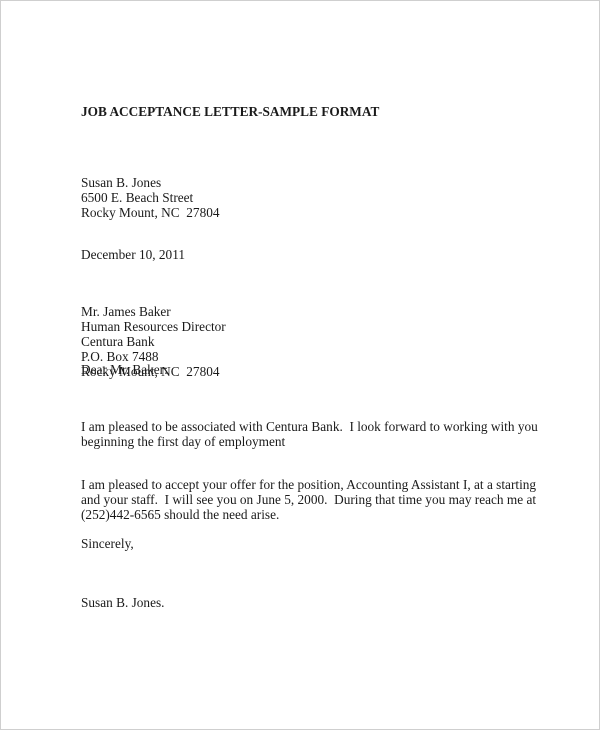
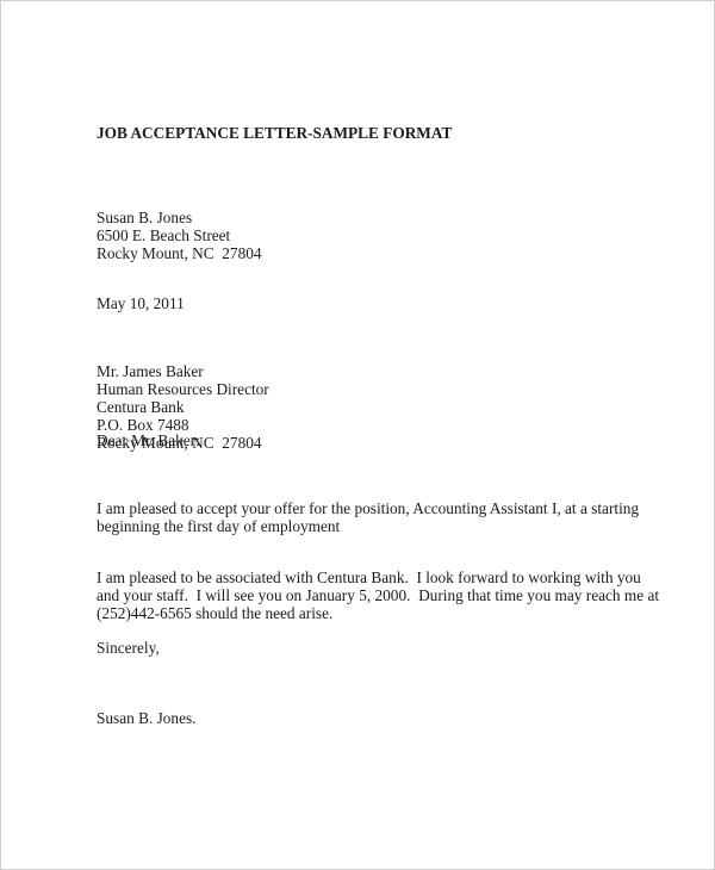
  JOB ACCEPTANCE LETTER-SAMPLE FORMAT
  Susan B. Jones
  6500 E. Beach Street
  Rocky Mount, NC 27804
- December 10, 2011
+ May 10, 2011
  Mr. James Baker
  Human Resources Director
  Centura Bank
  P.O. Box 7488
  Rocky Mount, NC 27804
  Dear Mr. Baker:
- I am pleased to be associated with Centura Bank. I look forward to working with you
+ I am pleased to accept your offer for the position, Accounting Assistant I, at a starting
  beginning the first day of employment
- I am pleased to accept your offer for the position, Accounting Assistant I, at a starting
+ I am pleased to be associated with Centura Bank. I look forward to working with you
- and your staff. I will see you on June 5, 2000. During that time you may reach me at
+ and your staff. I will see you on January 5, 2000. During that time you may reach me at
  (252)442-6565 should the need arise.
  Sincerely,
  Susan B. Jones.
